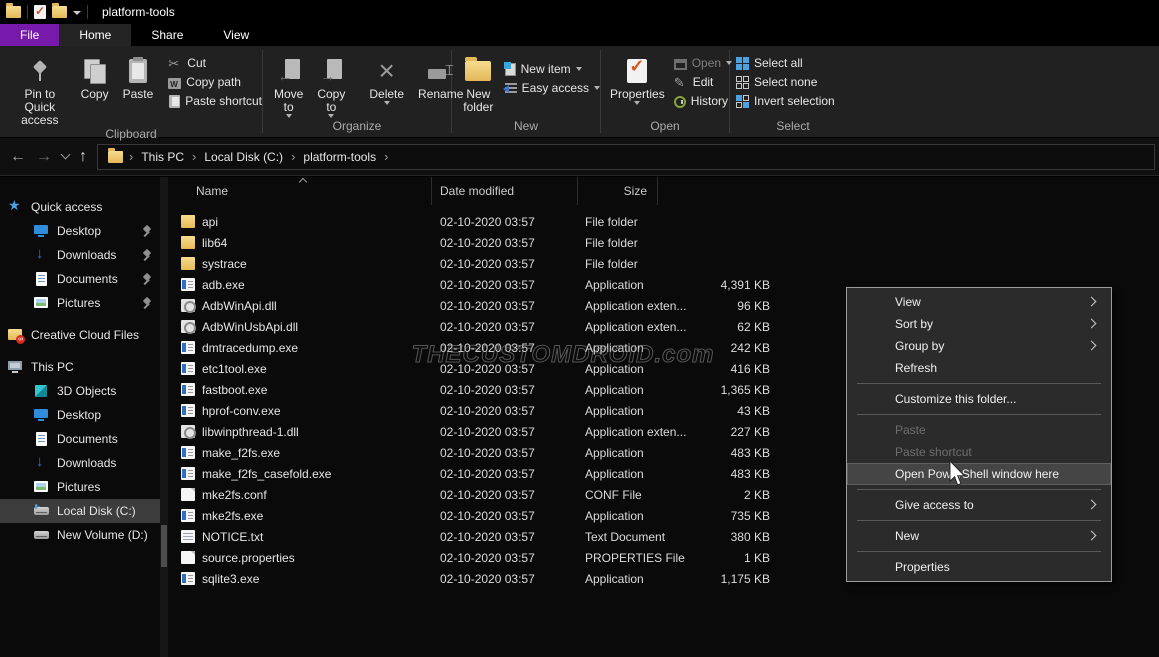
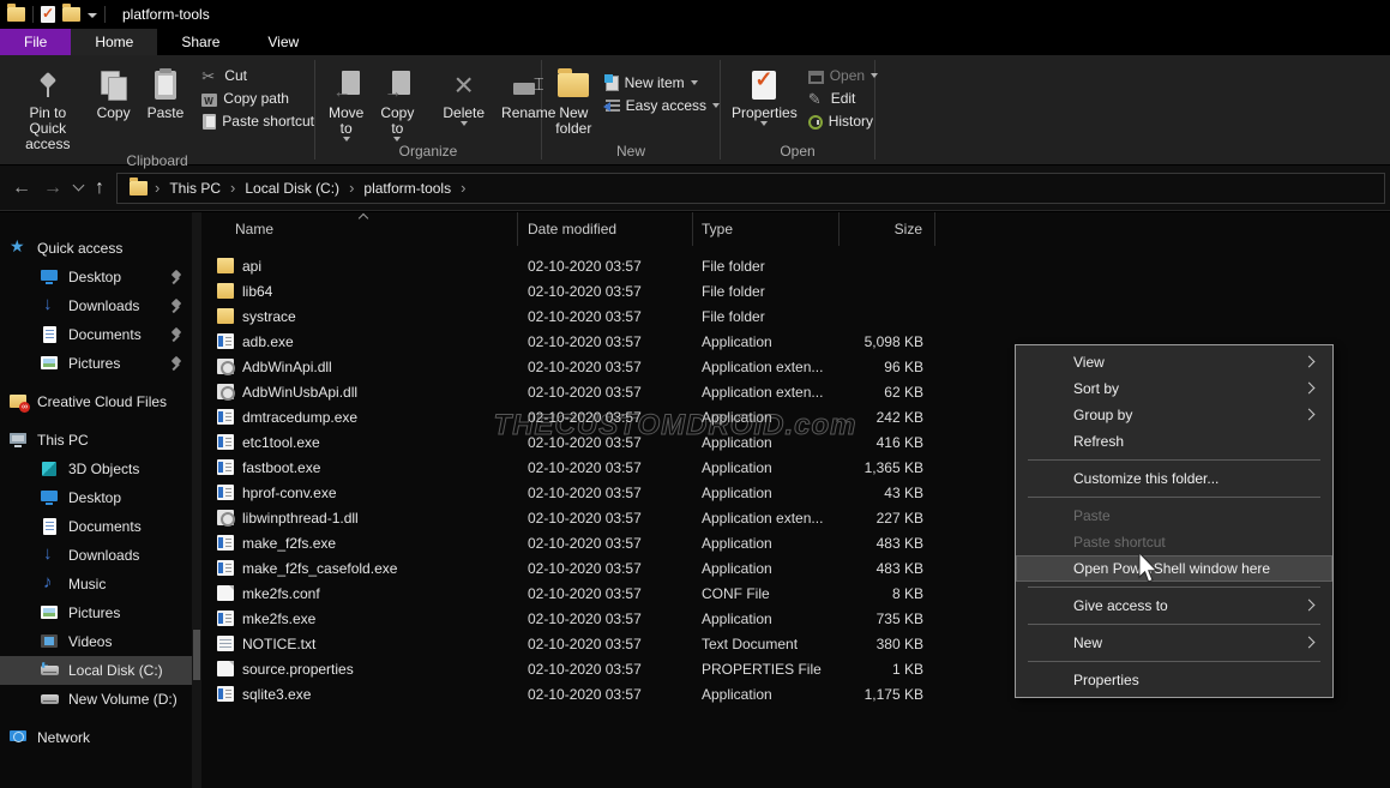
  platform-tools
  File
  Home
  Share
  View
  Pin to Quick access
  Copy
  Paste
  Cut
  Copy path
  Paste shortcut
  Clipboard
  Move to
  Copy to
  ×
  Delete
  Rename
  Organize
  New folder
  New item
  Easy access
  New
  Properties
  Open
  Edit
  History
  Open
- Select all
- Select none
- Invert selection
- Select
  ←
  →
  ↑
  ›
  This PC
  ›
  Local Disk (C:)
  ›
  platform-tools
  ›
  Quick access
  Desktop
  Downloads
  Documents
  Pictures
  Creative Cloud Files
  This PC
  3D Objects
  Desktop
  Documents
  Downloads
+ Music
  Pictures
+ Videos
  Local Disk (C:)
  New Volume (D:)
+ Network
  Name
  Date modified
+ Type
  Size
  api
  02-10-2020 03:57
  File folder
  lib64
  02-10-2020 03:57
  File folder
  systrace
  02-10-2020 03:57
  File folder
  adb.exe
  02-10-2020 03:57
  Application
- 4,391 KB
+ 5,098 KB
  AdbWinApi.dll
  02-10-2020 03:57
  Application exten...
  96 KB
  AdbWinUsbApi.dll
  02-10-2020 03:57
  Application exten...
  62 KB
  dmtracedump.exe
  02-10-2020 03:57
  Application
  242 KB
  etc1tool.exe
  02-10-2020 03:57
  Application
  416 KB
  fastboot.exe
  02-10-2020 03:57
  Application
  1,365 KB
  hprof-conv.exe
  02-10-2020 03:57
  Application
  43 KB
  libwinpthread-1.dll
  02-10-2020 03:57
  Application exten...
  227 KB
  make_f2fs.exe
  02-10-2020 03:57
  Application
  483 KB
  make_f2fs_casefold.exe
  02-10-2020 03:57
  Application
  483 KB
  mke2fs.conf
  02-10-2020 03:57
  CONF File
- 2 KB
+ 8 KB
  mke2fs.exe
  02-10-2020 03:57
  Application
  735 KB
  NOTICE.txt
  02-10-2020 03:57
  Text Document
  380 KB
  source.properties
  02-10-2020 03:57
  PROPERTIES File
  1 KB
  sqlite3.exe
  02-10-2020 03:57
  Application
  1,175 KB
  THECUSTOMDROID.com
  View
  Sort by
  Group by
  Refresh
  Customize this folder...
  Paste
  Paste shortcut
  Open PowShell window here
  Give access to
  New
  Properties
